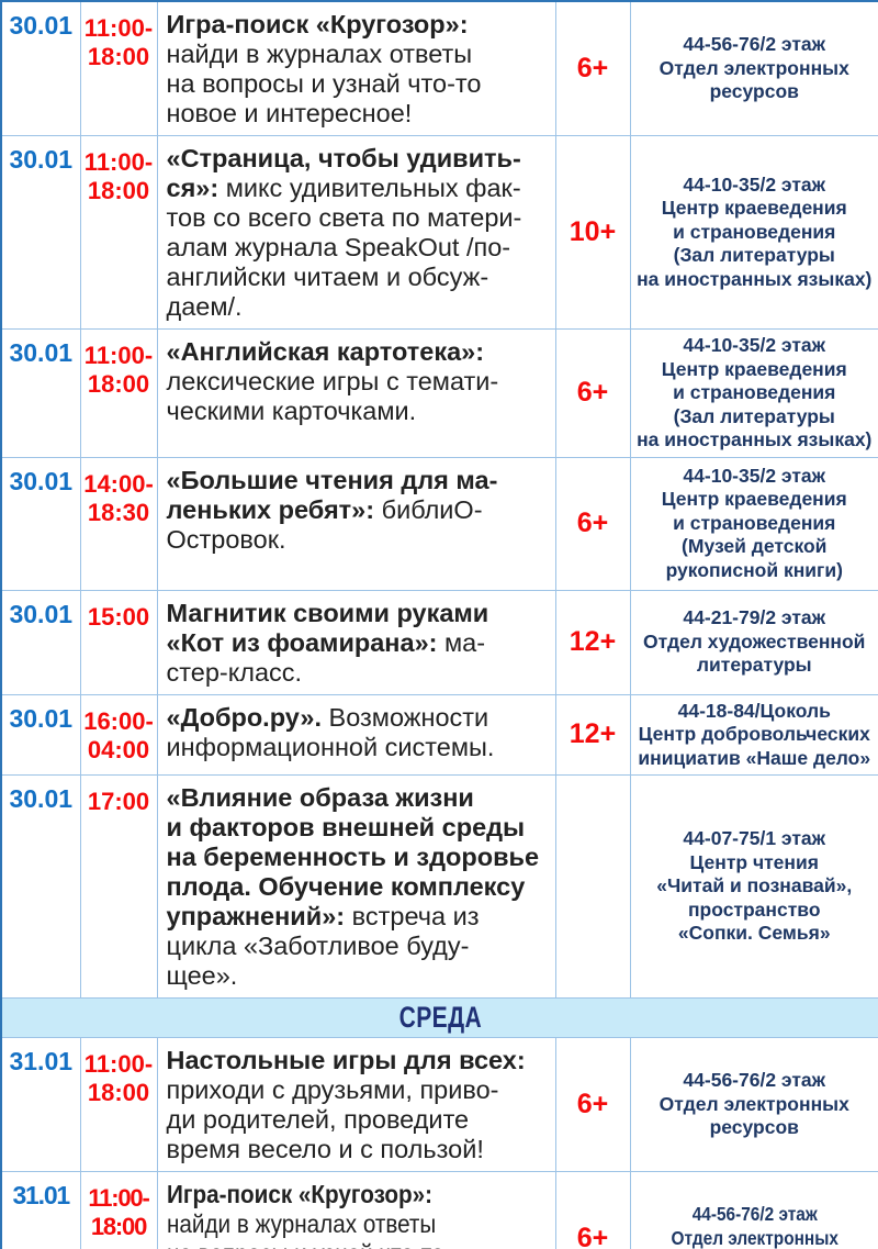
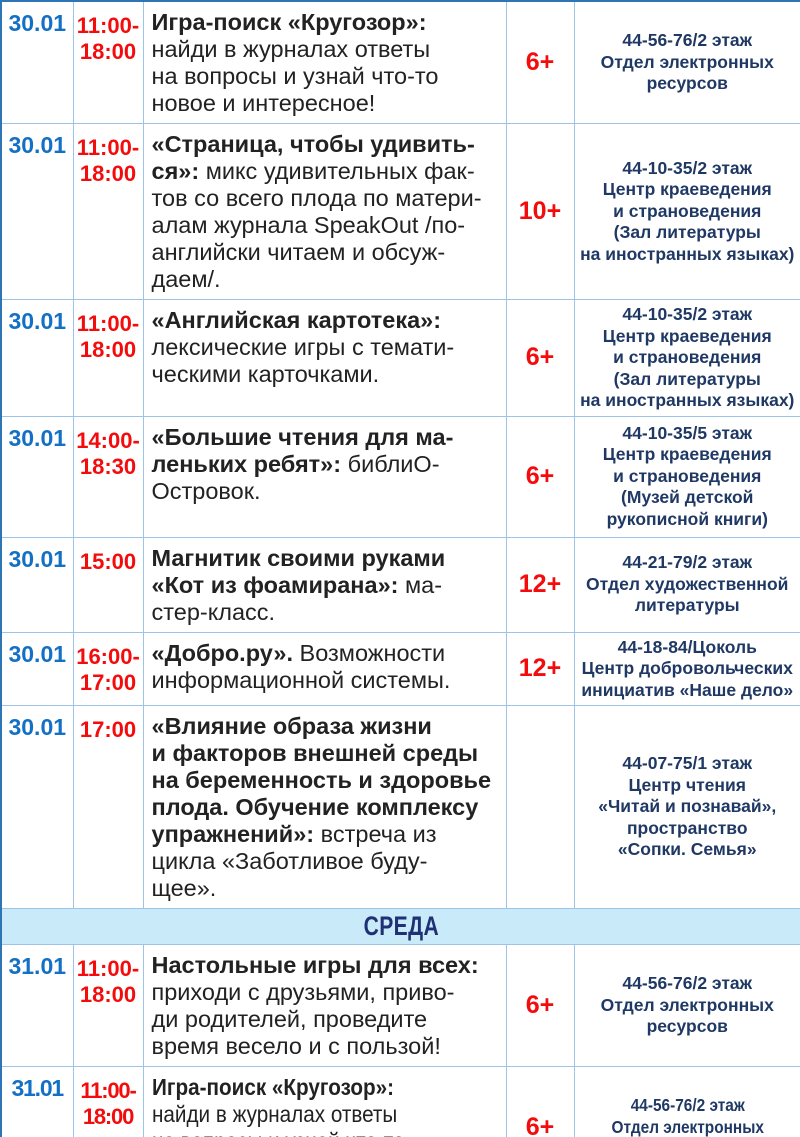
  30.01	11:00- 18:00	Игра-поиск «Кругозор»: найди в журналах ответы на вопросы и узнай что-то новое и интересное!	6+	44-56-76/2 этаж Отдел электронных ресурсов
- 30.01	11:00- 18:00	«Страница, чтобы удивить- ся»: микс удивительных фак- тов со всего света по матери- алам журнала SpeakOut /по- английски читаем и обсуж- даем/.	10+	44-10-35/2 этаж Центр краеведения и страноведения (Зал литературы на иностранных языках)
+ 30.01	11:00- 18:00	«Страница, чтобы удивить- ся»: микс удивительных фак- тов со всего плода по матери- алам журнала SpeakOut /по- английски читаем и обсуж- даем/.	10+	44-10-35/2 этаж Центр краеведения и страноведения (Зал литературы на иностранных языках)
  30.01	11:00- 18:00	«Английская картотека»: лексические игры с темати- ческими карточками.	6+	44-10-35/2 этаж Центр краеведения и страноведения (Зал литературы на иностранных языках)
- 30.01	14:00- 18:30	«Большие чтения для ма- леньких ребят»: библиО- Островок.	6+	44-10-35/2 этаж Центр краеведения и страноведения (Музей детской рукописной книги)
+ 30.01	14:00- 18:30	«Большие чтения для ма- леньких ребят»: библиО- Островок.	6+	44-10-35/5 этаж Центр краеведения и страноведения (Музей детской рукописной книги)
  30.01	15:00	Магнитик своими руками «Кот из фоамирана»: ма- стер-класс.	12+	44-21-79/2 этаж Отдел художественной литературы
- 30.01	16:00- 04:00	«Добро.ру». Возможности информационной системы.	12+	44-18-84/Цоколь Центр добровольческих инициатив «Наше дело»
+ 30.01	16:00- 17:00	«Добро.ру». Возможности информационной системы.	12+	44-18-84/Цоколь Центр добровольческих инициатив «Наше дело»
  30.01	17:00	«Влияние образа жизни и факторов внешней среды на беременность и здоровье плода. Обучение комплексу упражнений»: встреча из цикла «Заботливое буду- щее».		44-07-75/1 этаж Центр чтения «Читай и познавай», пространство «Сопки. Семья»
  СРЕДА
  31.01	11:00- 18:00	Настольные игры для всех: приходи с друзьями, приво- ди родителей, проведите время весело и с пользой!	6+	44-56-76/2 этаж Отдел электронных ресурсов
